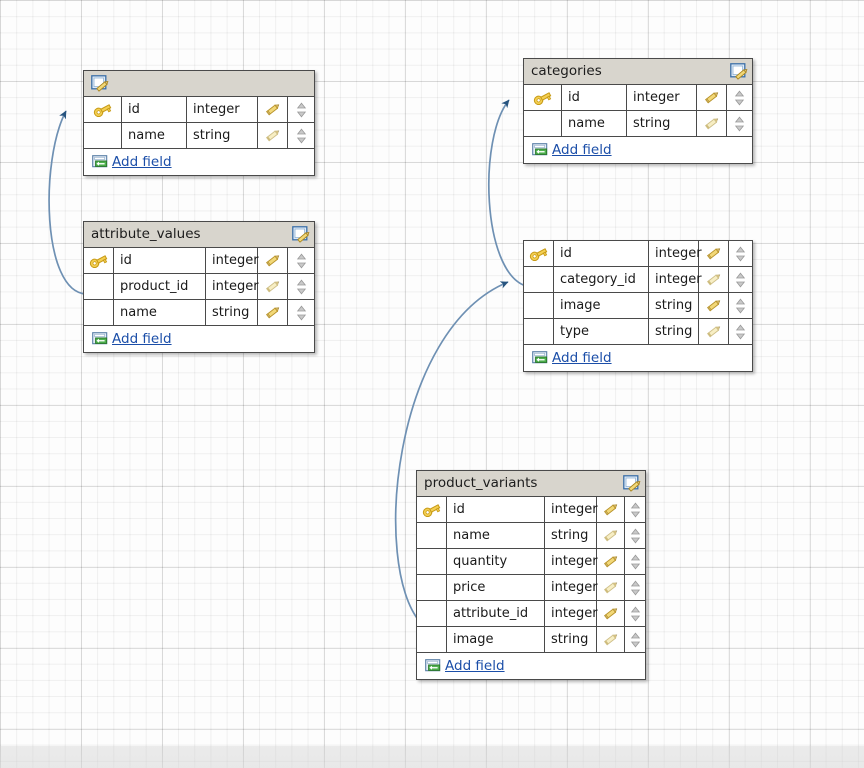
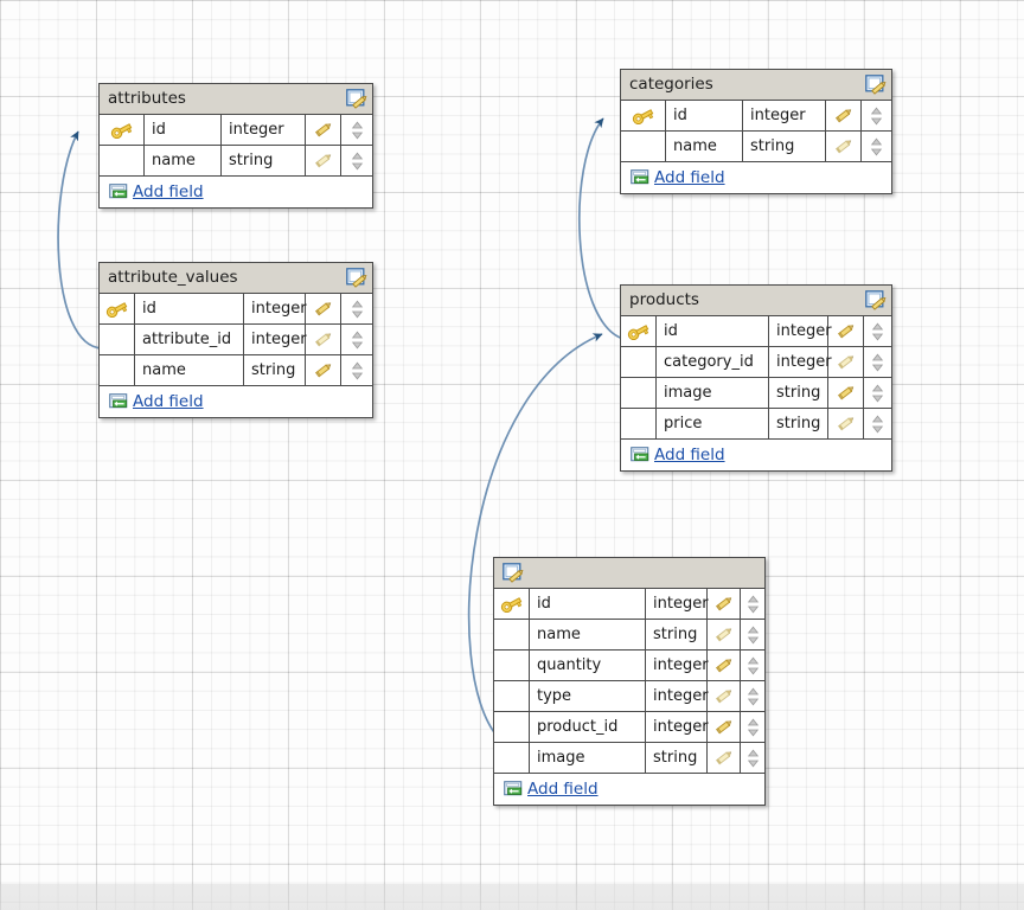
+ attributes
  id
  integer
  name
  string
  Add field
  attribute_values
  id
  integer
- product_id
+ attribute_id
  integer
  name
  string
  Add field
  categories
  id
  integer
  name
  string
  Add field
+ products
  id
  integer
  category_id
  integer
  image
  string
- type
+ price
  string
  Add field
- product_variants
  id
  integer
  name
  string
  quantity
  integer
- price
+ type
  integer
- attribute_id
+ product_id
  integer
  image
  string
  Add field
